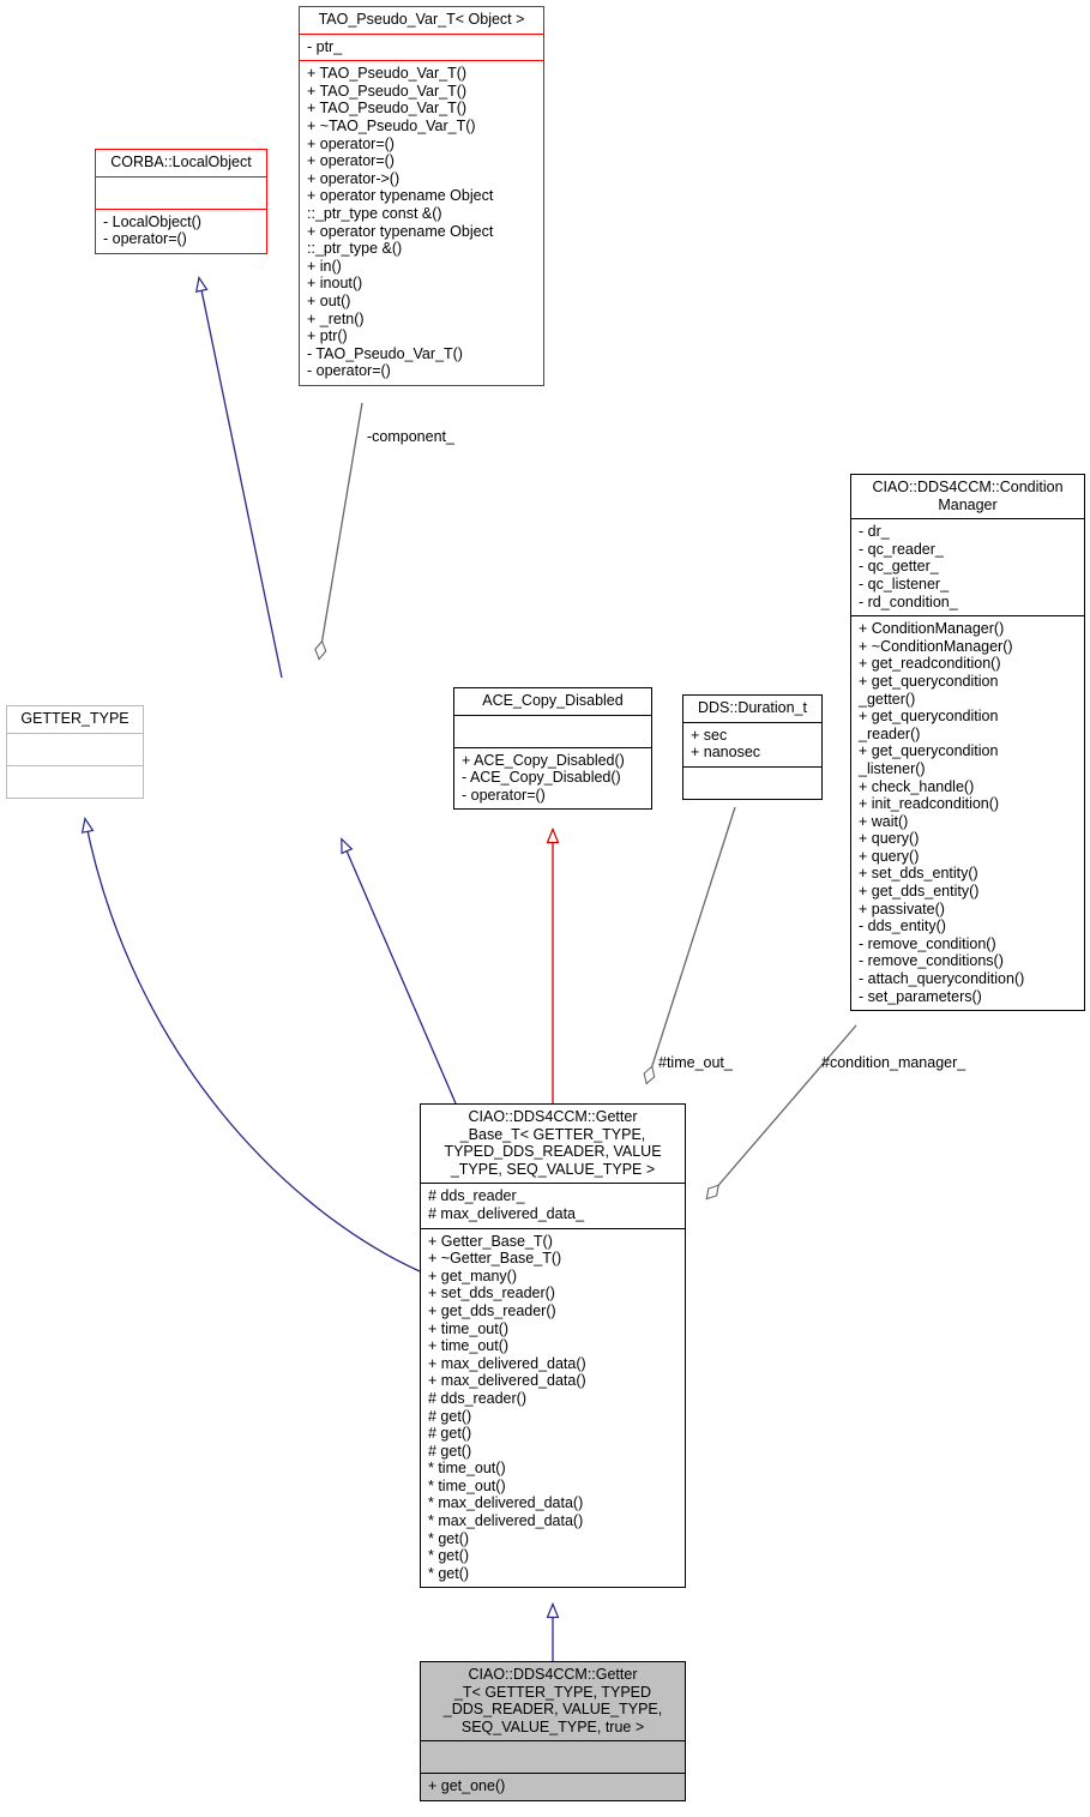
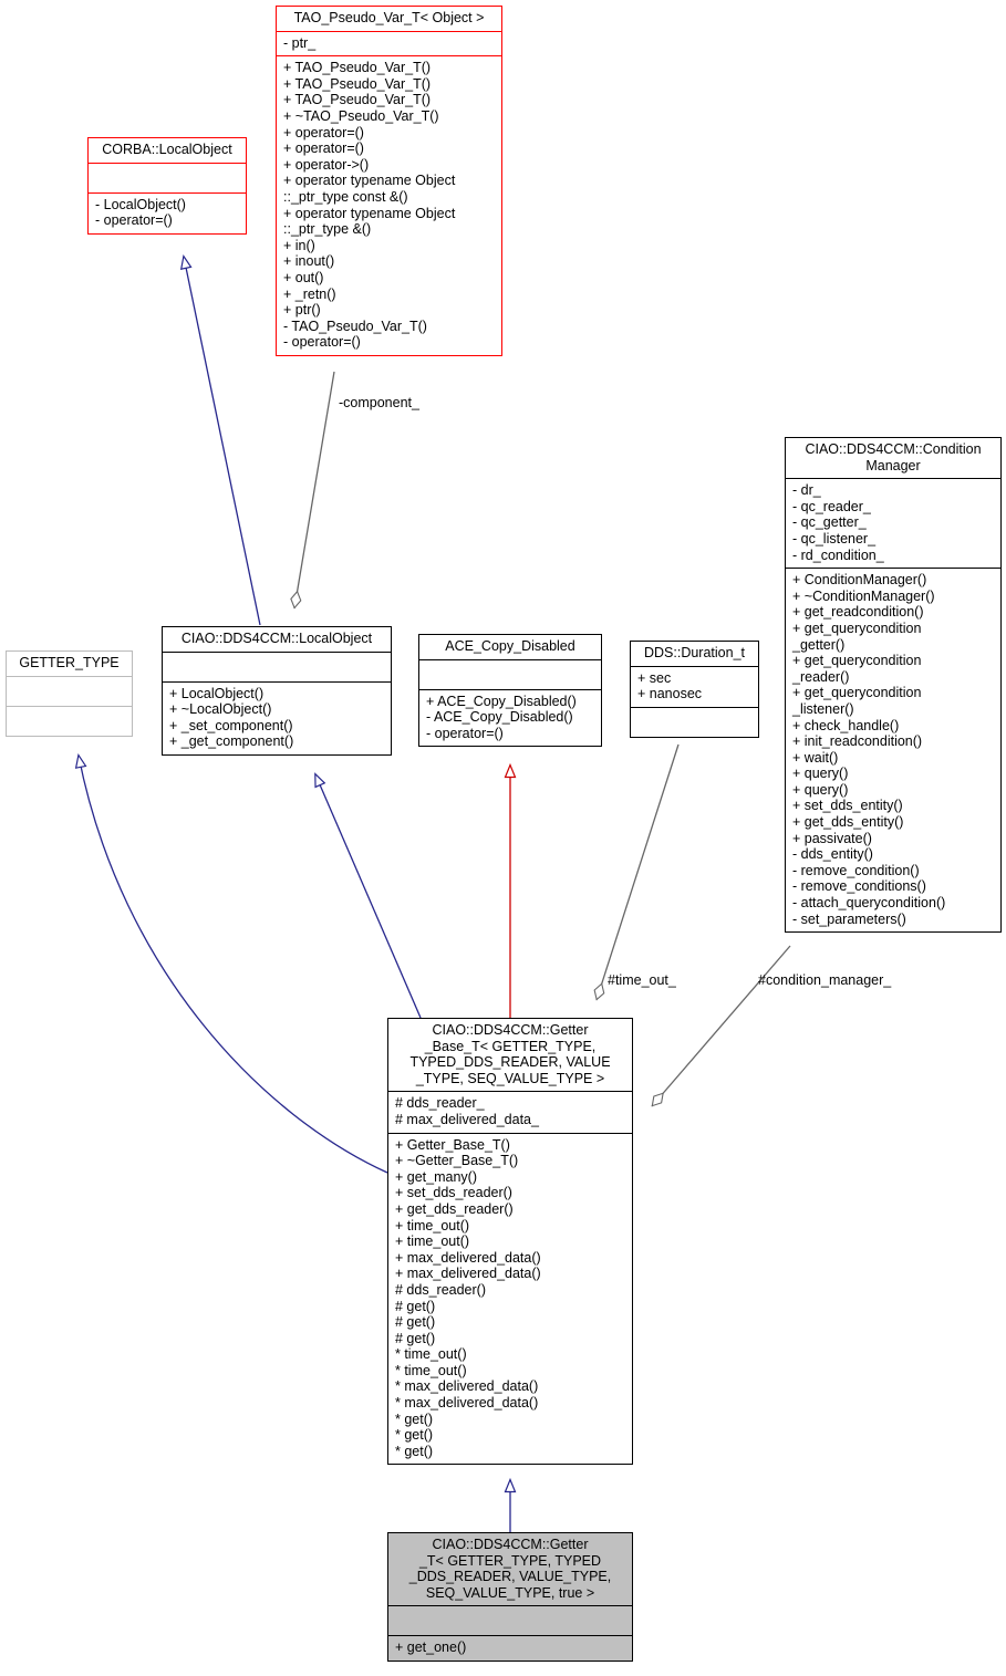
  TAO_Pseudo_Var_T< Object >
  - ptr_
  + TAO_Pseudo_Var_T()
  + TAO_Pseudo_Var_T()
  + TAO_Pseudo_Var_T()
  + ~TAO_Pseudo_Var_T()
  + operator=()
  + operator=()
  + operator->()
  + operator typename Object
  ::_ptr_type const &()
  + operator typename Object
  ::_ptr_type &()
  + in()
  + inout()
  + out()
  + _retn()
  + ptr()
  - TAO_Pseudo_Var_T()
  - operator=()
  CORBA::LocalObject
  - LocalObject()
  - operator=()
  GETTER_TYPE
+ CIAO::DDS4CCM::LocalObject
+ + LocalObject()
+ + ~LocalObject()
+ + _set_component()
+ + _get_component()
  ACE_Copy_Disabled
  + ACE_Copy_Disabled()
  - ACE_Copy_Disabled()
  - operator=()
  DDS::Duration_t
  + sec
  + nanosec
  CIAO::DDS4CCM::Condition
  Manager
  - dr_
  - qc_reader_
  - qc_getter_
  - qc_listener_
  - rd_condition_
  + ConditionManager()
  + ~ConditionManager()
  + get_readcondition()
  + get_querycondition
  _getter()
  + get_querycondition
  _reader()
  + get_querycondition
  _listener()
  + check_handle()
  + init_readcondition()
  + wait()
  + query()
  + query()
  + set_dds_entity()
  + get_dds_entity()
  + passivate()
  - dds_entity()
  - remove_condition()
  - remove_conditions()
  - attach_querycondition()
  - set_parameters()
  CIAO::DDS4CCM::Getter
  _Base_T< GETTER_TYPE,
  TYPED_DDS_READER, VALUE
  _TYPE, SEQ_VALUE_TYPE >
  # dds_reader_
  # max_delivered_data_
  + Getter_Base_T()
  + ~Getter_Base_T()
  + get_many()
  + set_dds_reader()
  + get_dds_reader()
  + time_out()
  + time_out()
  + max_delivered_data()
  + max_delivered_data()
  # dds_reader()
  # get()
  # get()
  # get()
  * time_out()
  * time_out()
  * max_delivered_data()
  * max_delivered_data()
  * get()
  * get()
  * get()
  CIAO::DDS4CCM::Getter
  _T< GETTER_TYPE, TYPED
  _DDS_READER, VALUE_TYPE,
  SEQ_VALUE_TYPE, true >
  + get_one()
  -component_
  #time_out_
  #condition_manager_
